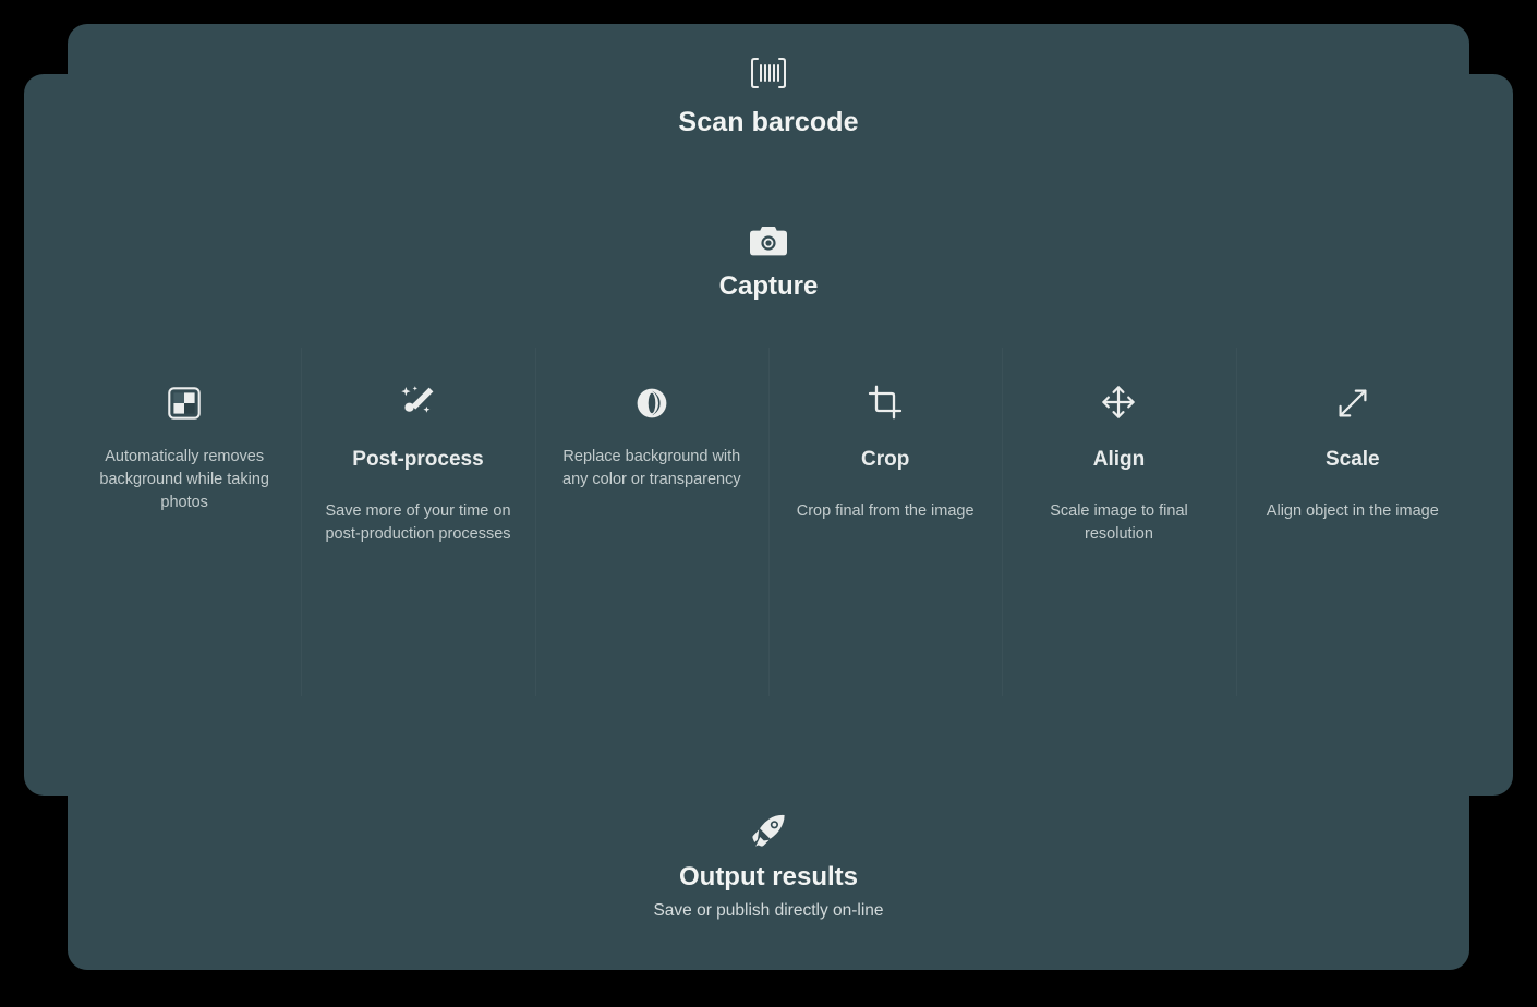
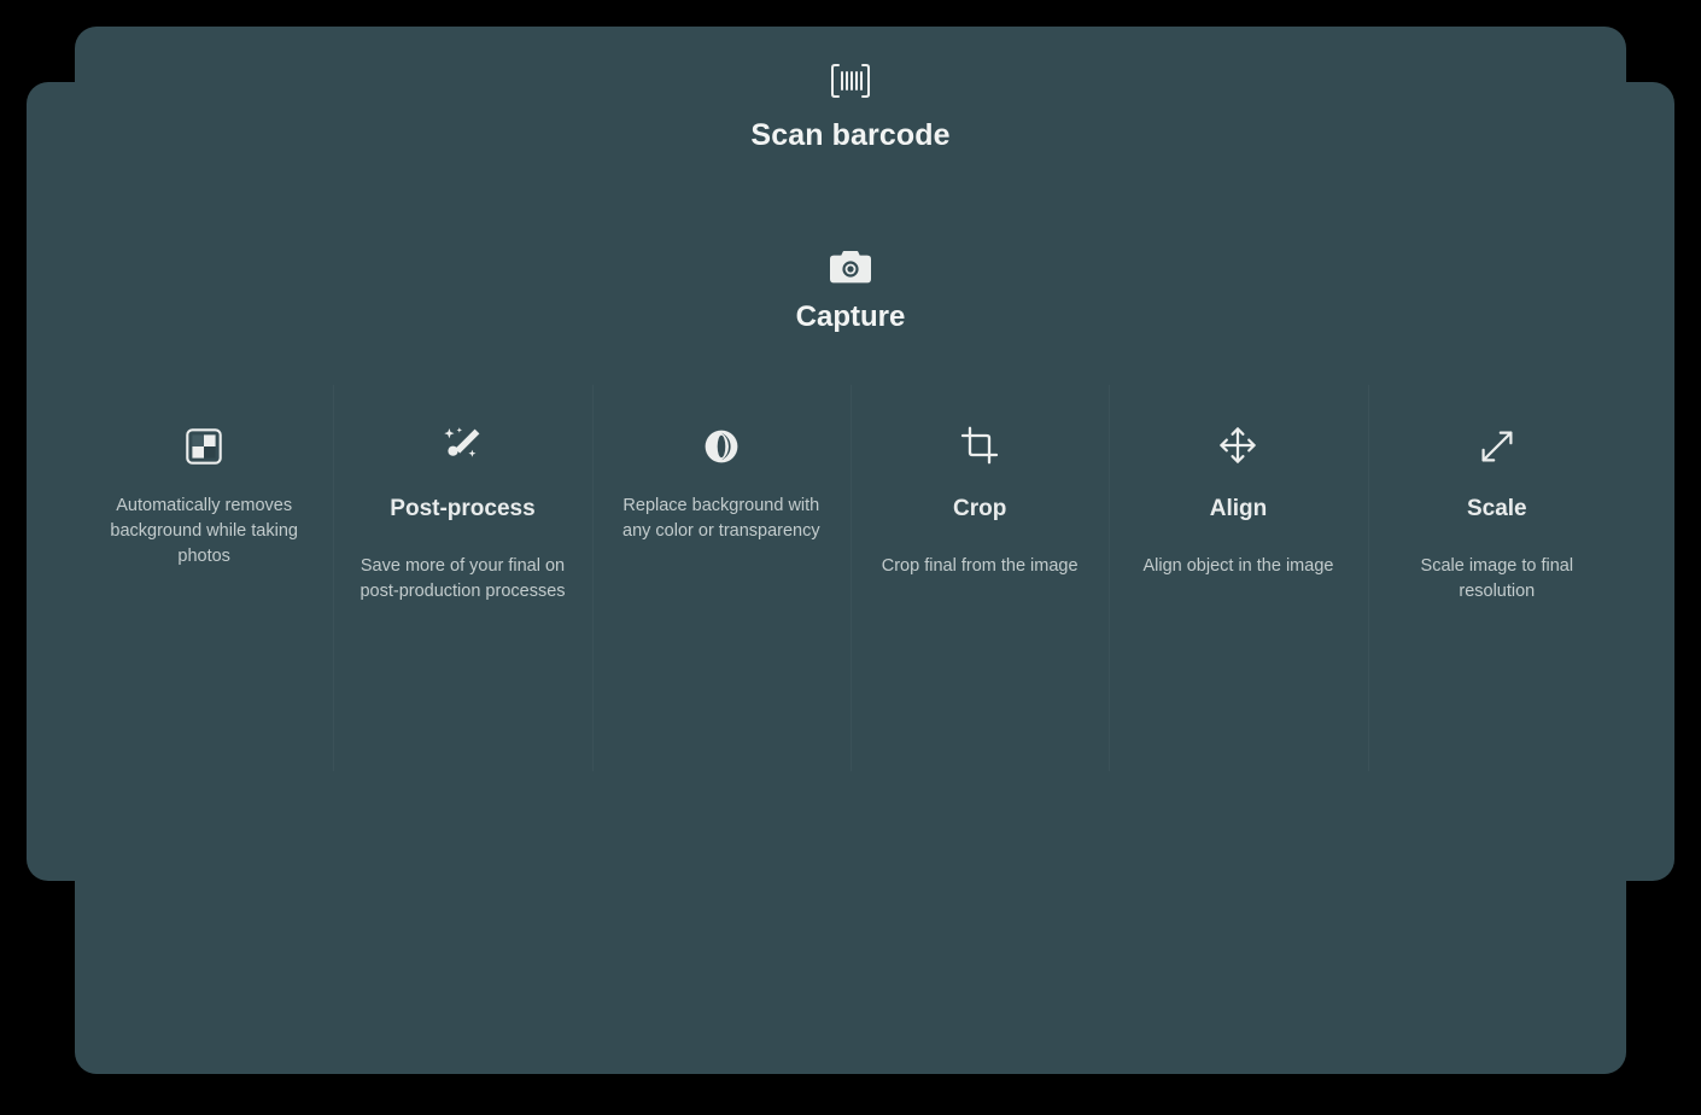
  Scan barcode
  Capture
  Automatically removes background while taking photos
  Post-process
- Save more of your time on post-production processes
+ Save more of your final on post-production processes
  Replace background with any color or transparency
  Crop
  Crop final from the image
  Align
- Scale image to final resolution
+ Align object in the image
  Scale
- Align object in the image
+ Scale image to final resolution
- Output results
- Save or publish directly on-line
